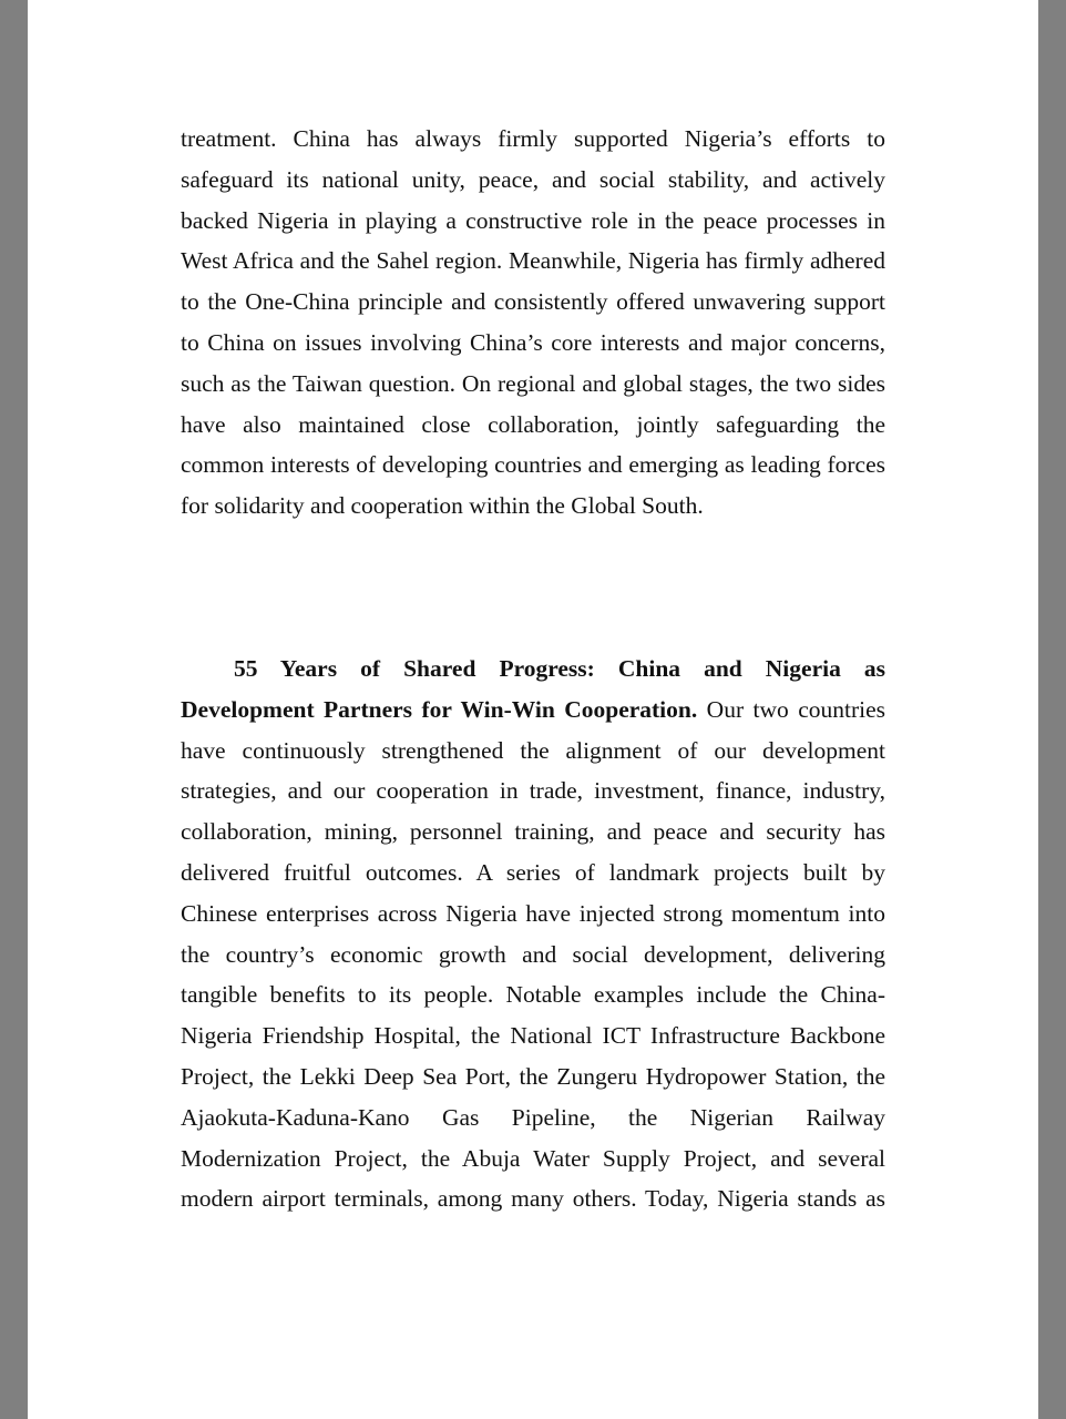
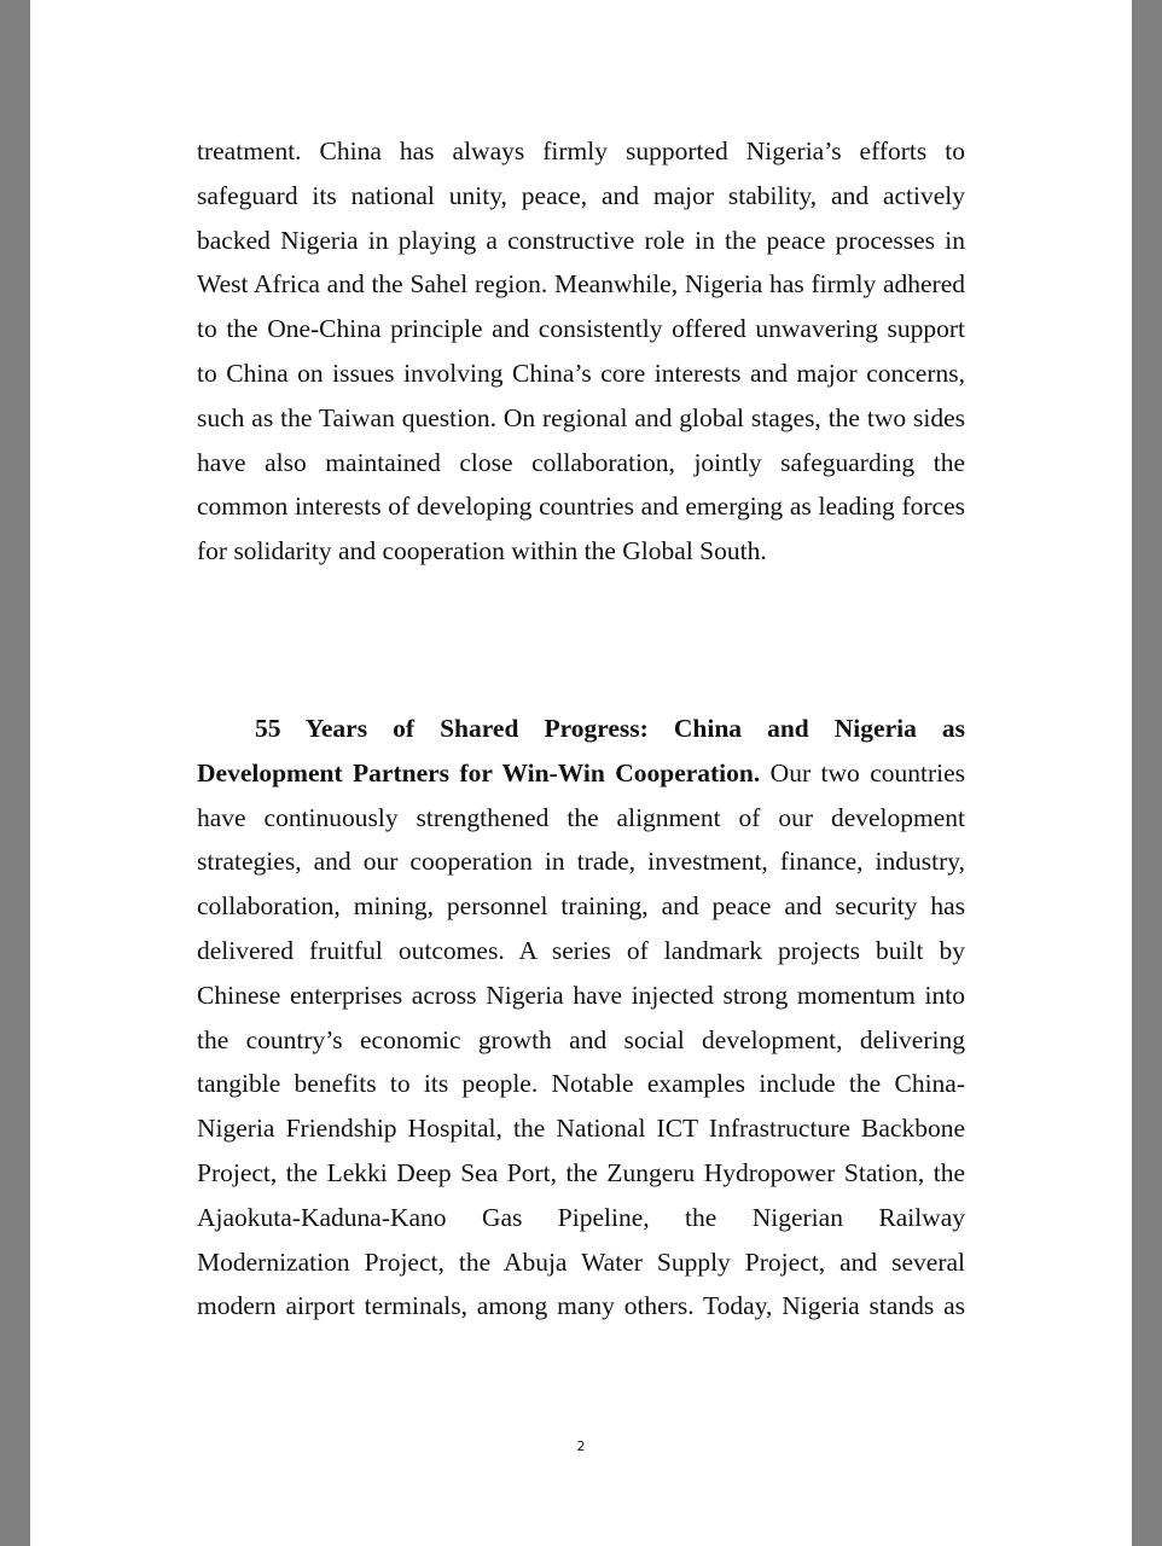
- treatment. China has always firmly supported Nigeria’s efforts to safeguard its national unity, peace, and social stability, and actively backed Nigeria in playing a constructive role in the peace processes in West Africa and the Sahel region. Meanwhile, Nigeria has firmly adhered to the One-China principle and consistently offered unwavering support to China on issues involving China’s core interests and major concerns, such as the Taiwan question. On regional and global stages, the two sides have also maintained close collaboration, jointly safeguarding the common interests of developing countries and emerging as leading forces for solidarity and cooperation within the Global South.
+ treatment. China has always firmly supported Nigeria’s efforts to safeguard its national unity, peace, and major stability, and actively backed Nigeria in playing a constructive role in the peace processes in West Africa and the Sahel region. Meanwhile, Nigeria has firmly adhered to the One-China principle and consistently offered unwavering support to China on issues involving China’s core interests and major concerns, such as the Taiwan question. On regional and global stages, the two sides have also maintained close collaboration, jointly safeguarding the common interests of developing countries and emerging as leading forces for solidarity and cooperation within the Global South.
  55 Years of Shared Progress: China and Nigeria as Development Partners for Win-Win Cooperation. Our two countries have continuously strengthened the alignment of our development strategies, and our cooperation in trade, investment, finance, industry, collaboration, mining, personnel training, and peace and security has delivered fruitful outcomes. A series of landmark projects built by Chinese enterprises across Nigeria have injected strong momentum into the country’s economic growth and social development, delivering tangible benefits to its people. Notable examples include the China-Nigeria Friendship Hospital, the National ICT Infrastructure Backbone Project, the Lekki Deep Sea Port, the Zungeru Hydropower Station, the Ajaokuta-Kaduna-Kano Gas Pipeline, the Nigerian Railway Modernization Project, the Abuja Water Supply Project, and several modern airport terminals, among many others. Today, Nigeria stands as
+ 2
